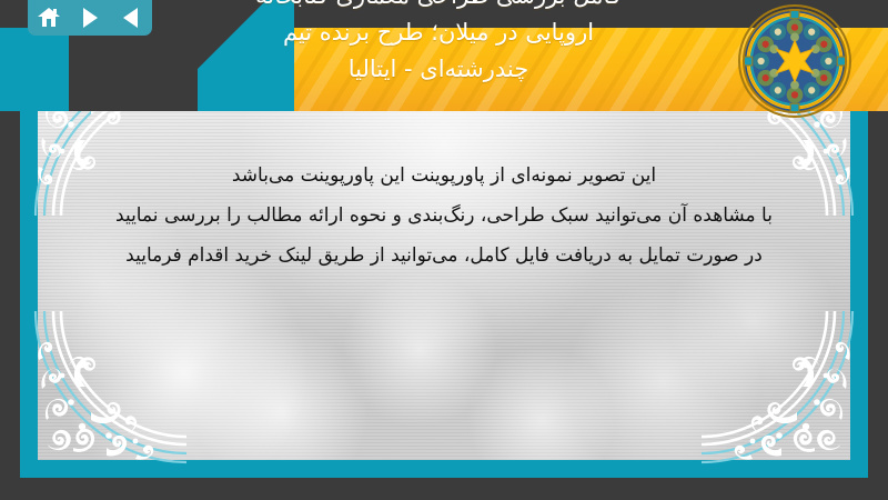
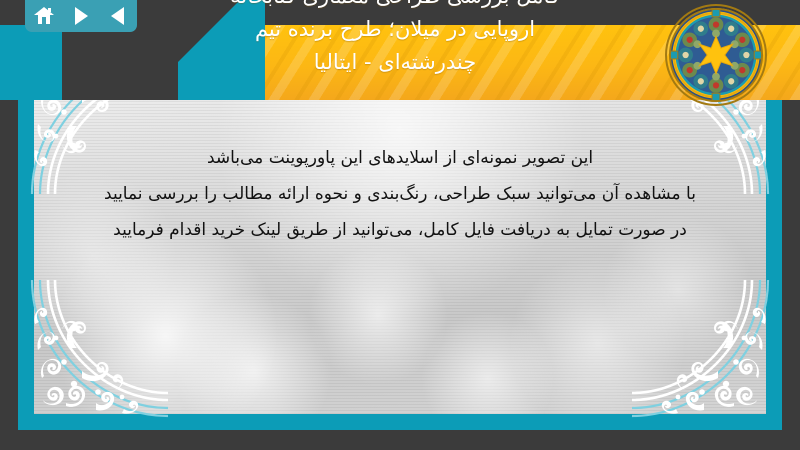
- این تصویر نمونه‌ای از پاورپوینت این پاورپوینت می‌باشد
+ این تصویر نمونه‌ای از اسلایدهای این پاورپوینت می‌باشد
  با مشاهده آن میتوانید سبک طراحی، رنگ‌بندی و نحوه ارائه مطالب را بررسی نمایید
  در صورت تمایل به دریافت فایل کامل، می‌توانید از طریق لینک خرید اقدام فرمایید
  اروپایی در میلان؛ طرح برنده تیم
  چندرشته‌ای - ایتالیا
